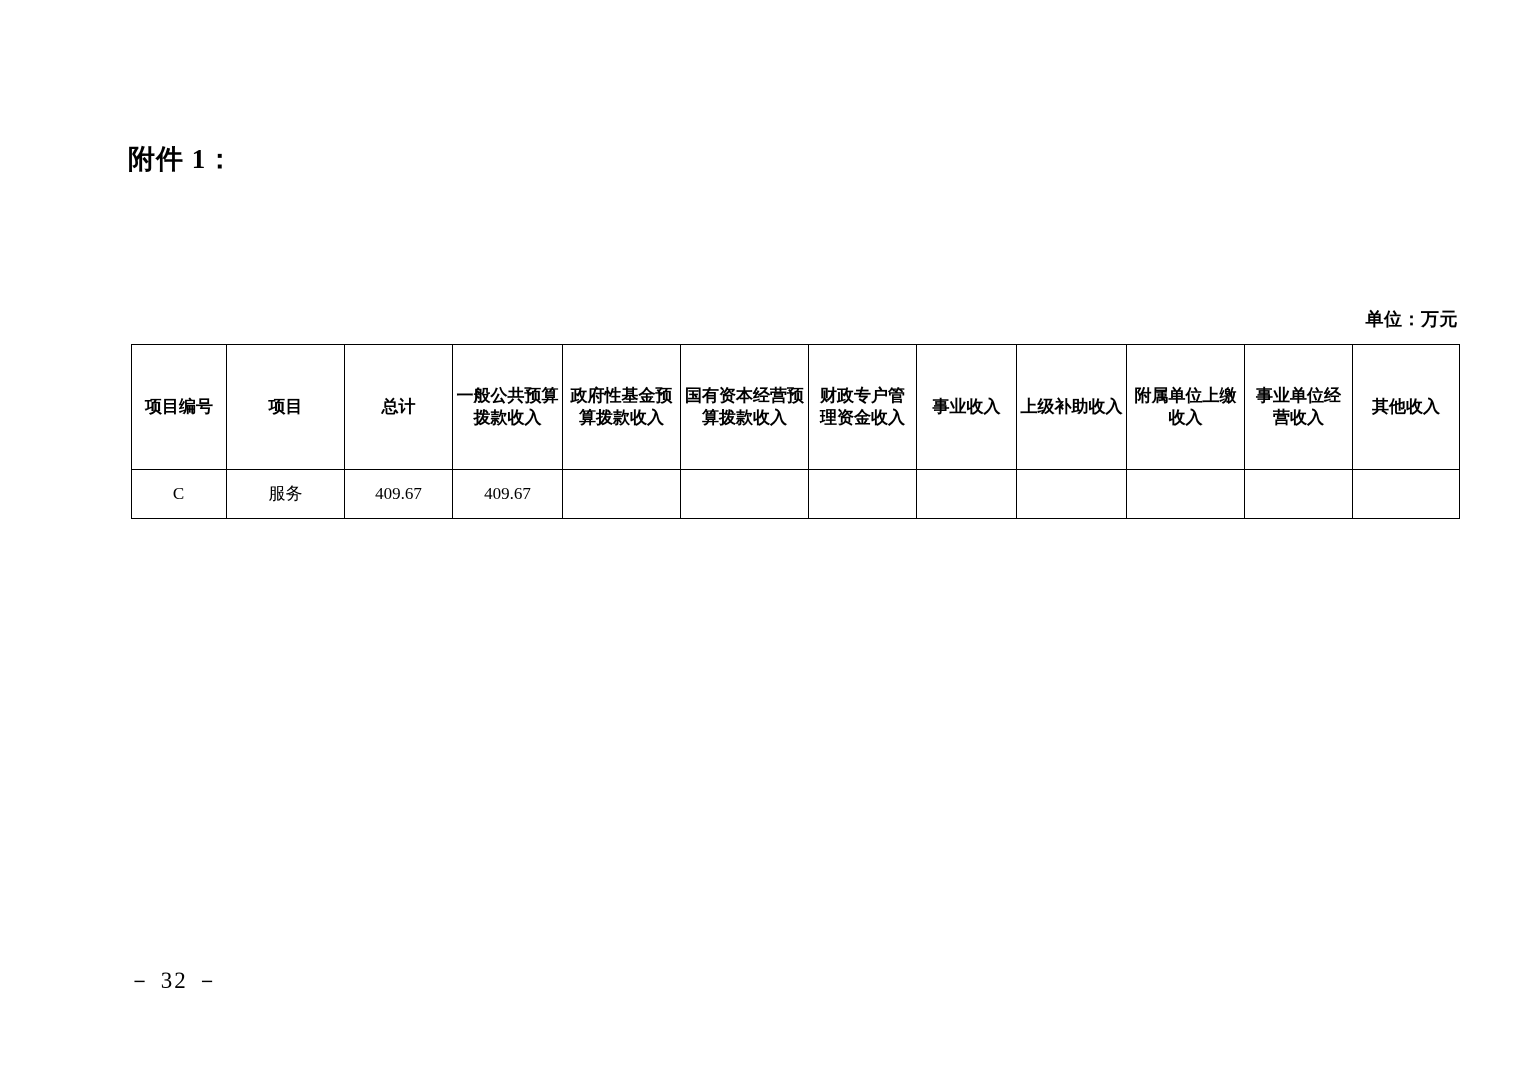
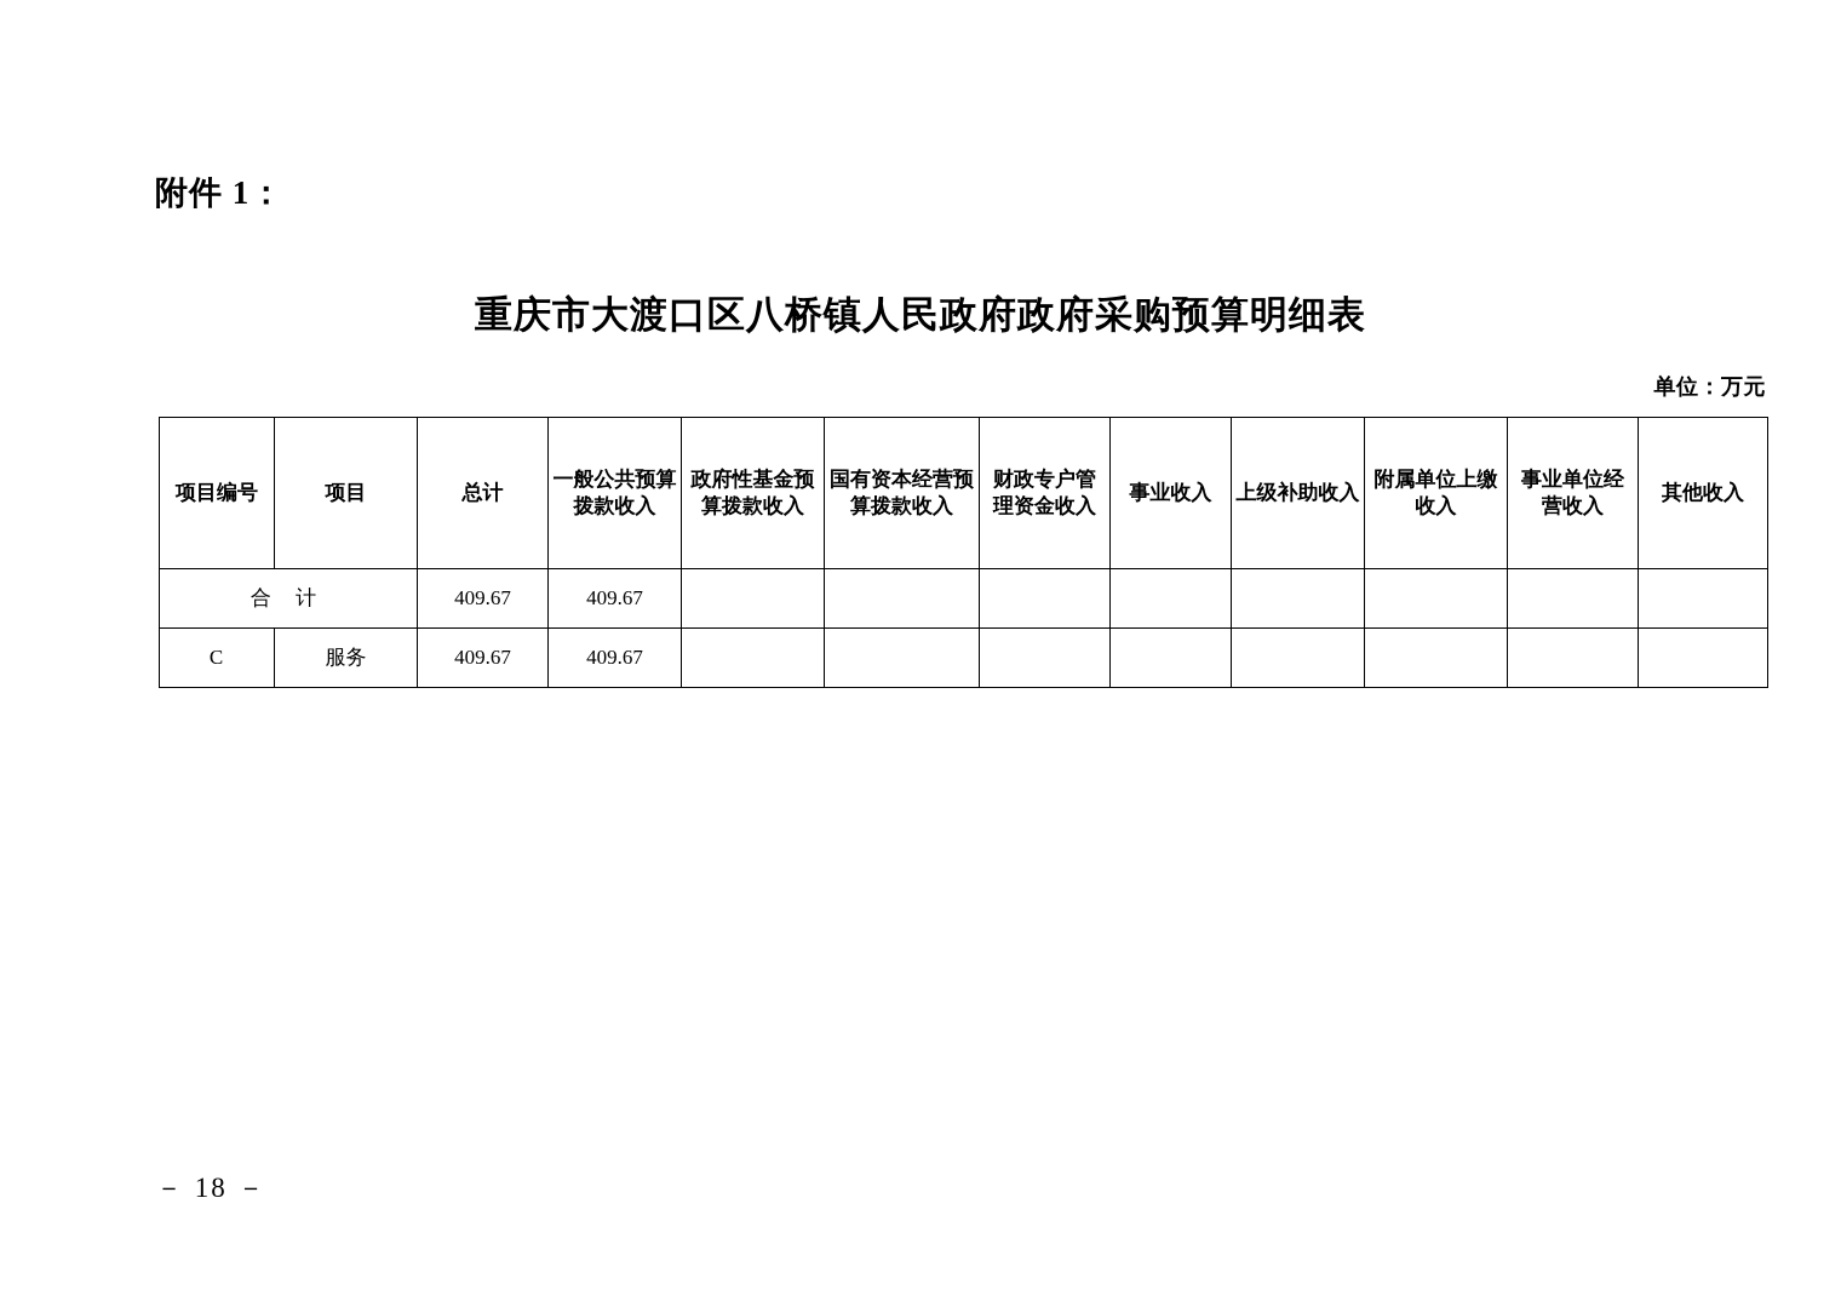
  附件 1：
+ 重庆市大渡口区八桥镇人民政府政府采购预算明细表
  单位：万元
  项目编号	项目	总计	一般公共预算拨款收入	政府性基金预算拨款收入	国有资本经营预算拨款收入	财政专户管理资金收入	事业收入	上级补助收入	附属单位上缴收入	事业单位经营收入	其他收入
+ 合 计	409.67	409.67
  C	服务	409.67	409.67
- － 32 －
+ － 18 －
